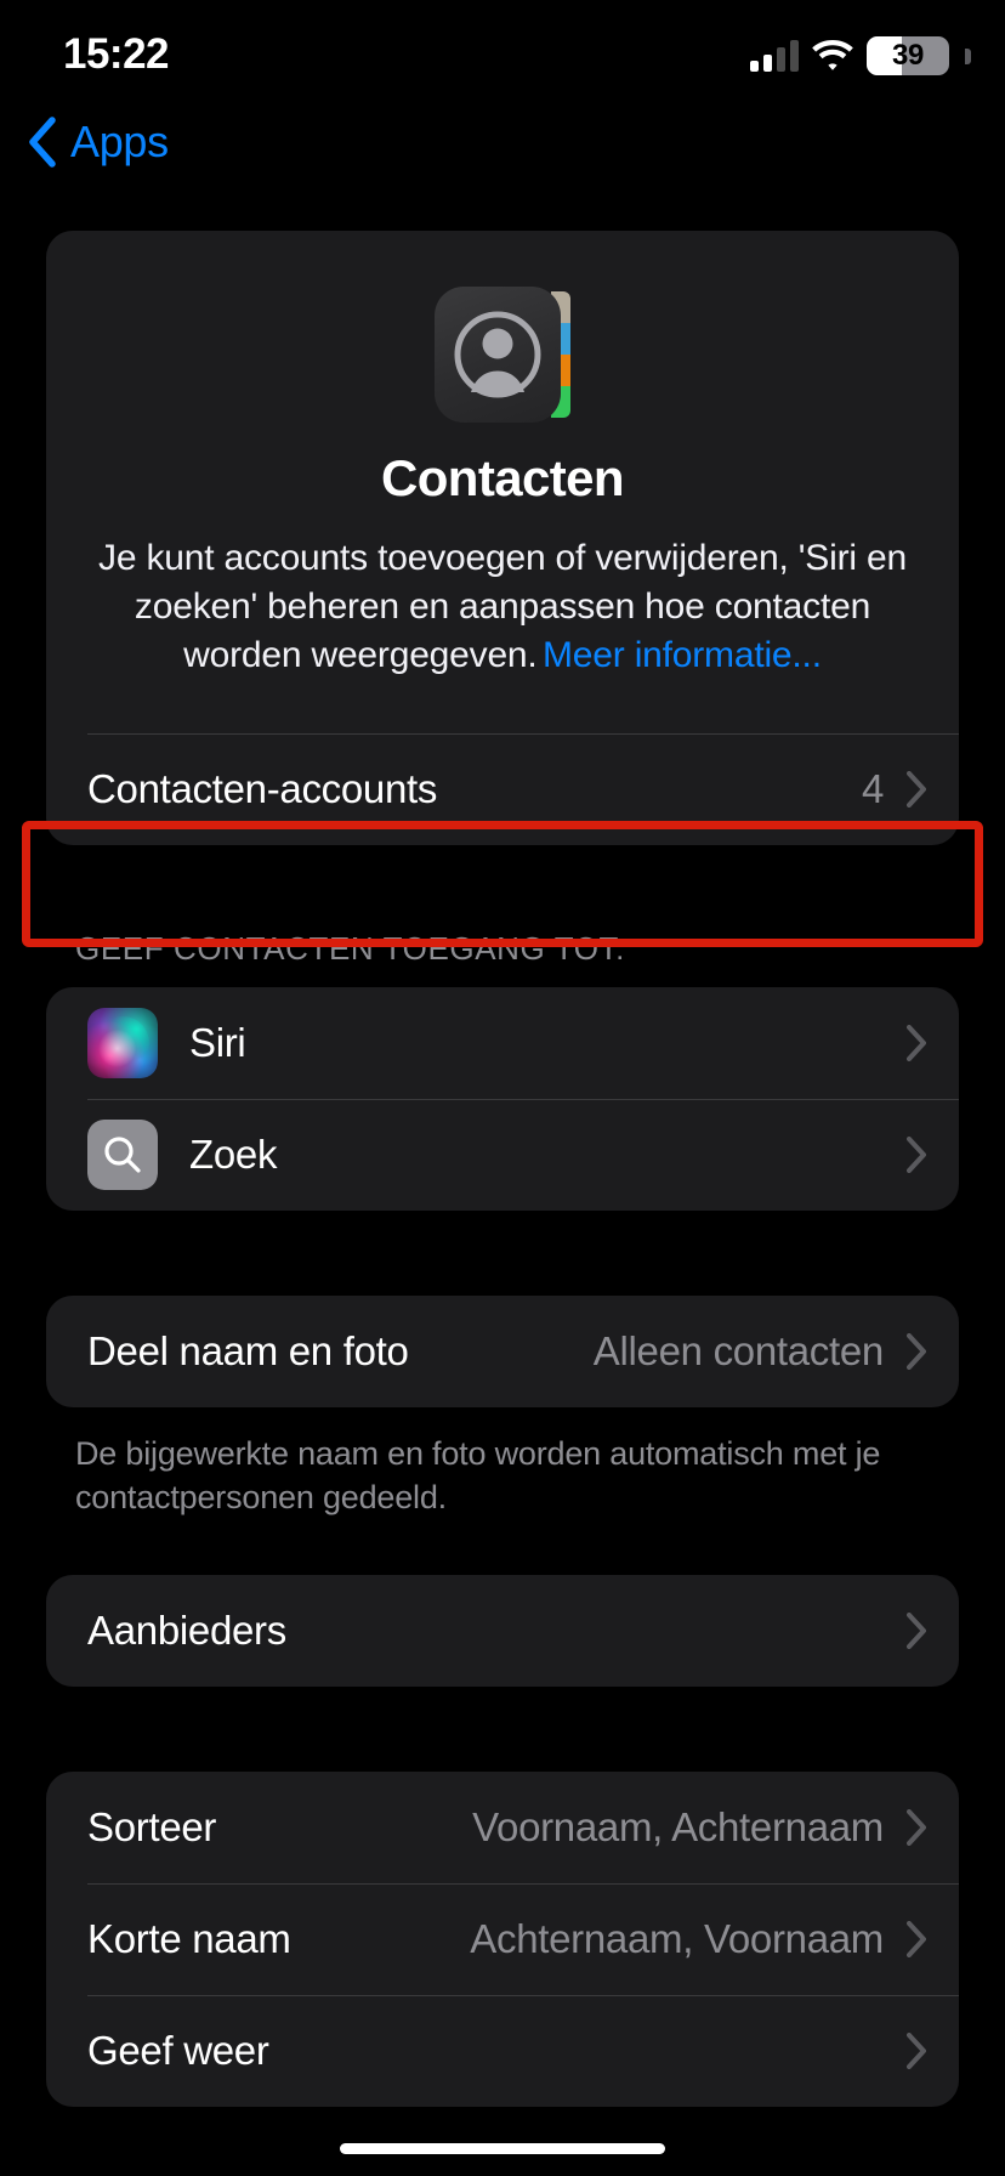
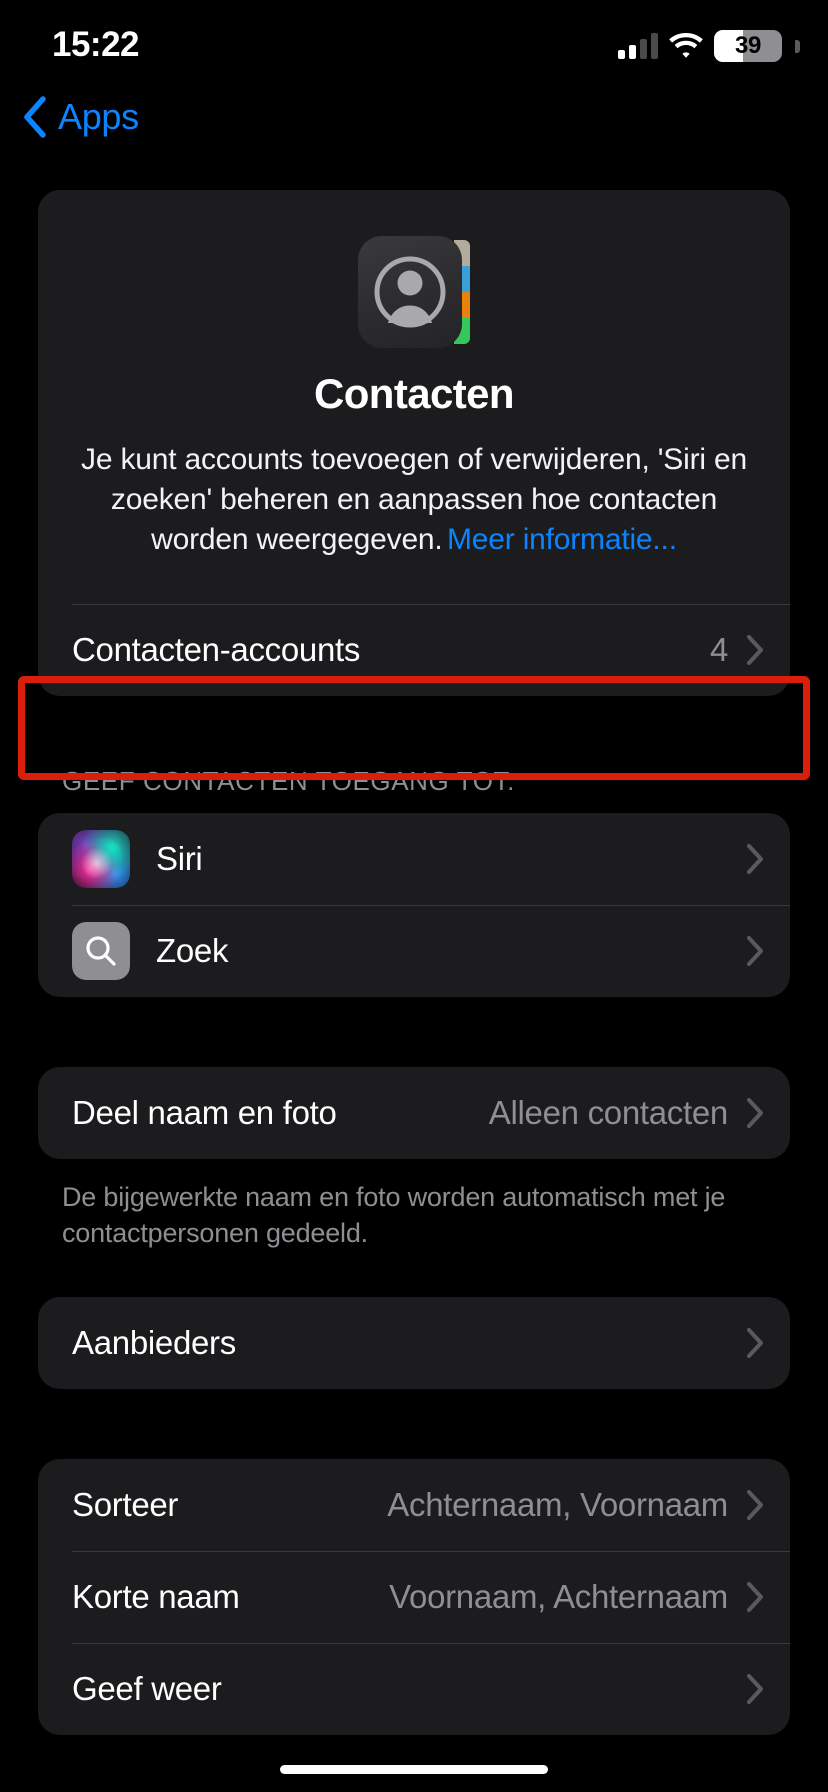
  15:22
  39
  Apps
  Contacten
  Je kunt accounts toevoegen of verwijderen, 'Siri en zoeken' beheren en aanpassen hoe contacten worden weergegeven. Meer informatie...
  Contacten-accounts
  4
  GEEF CONTACTEN TOEGANG TOT:
  Siri
  Zoek
  Deel naam en foto
  Alleen contacten
  De bijgewerkte naam en foto worden automatisch met je contactpersonen gedeeld.
  Aanbieders
  Sorteer
- Voornaam, Achternaam
+ Achternaam, Voornaam
  Korte naam
- Achternaam, Voornaam
+ Voornaam, Achternaam
  Geef weer
